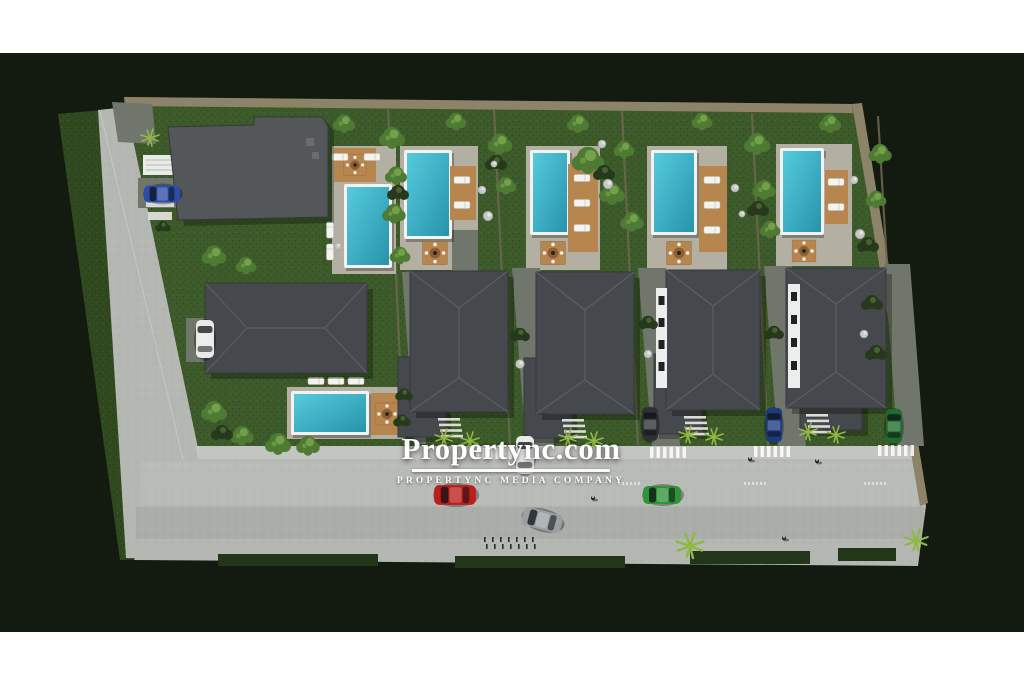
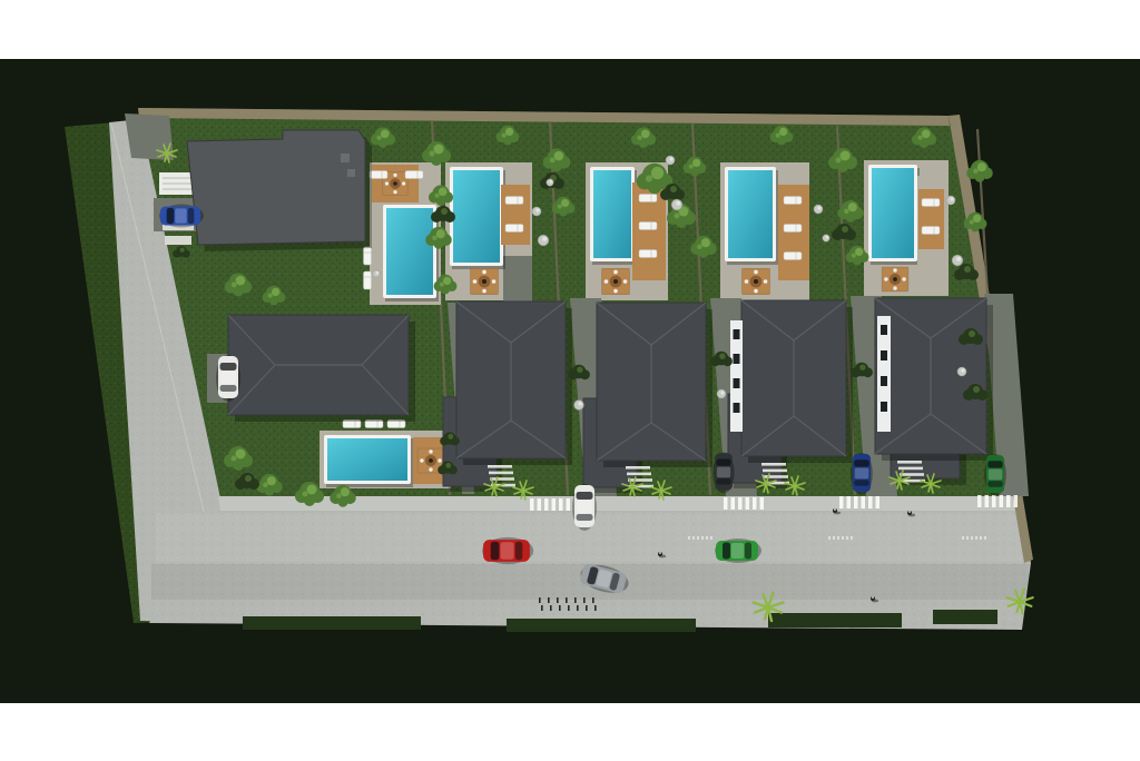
- Propertync.com
- PROPERTYNC MEDIA COMPANY
